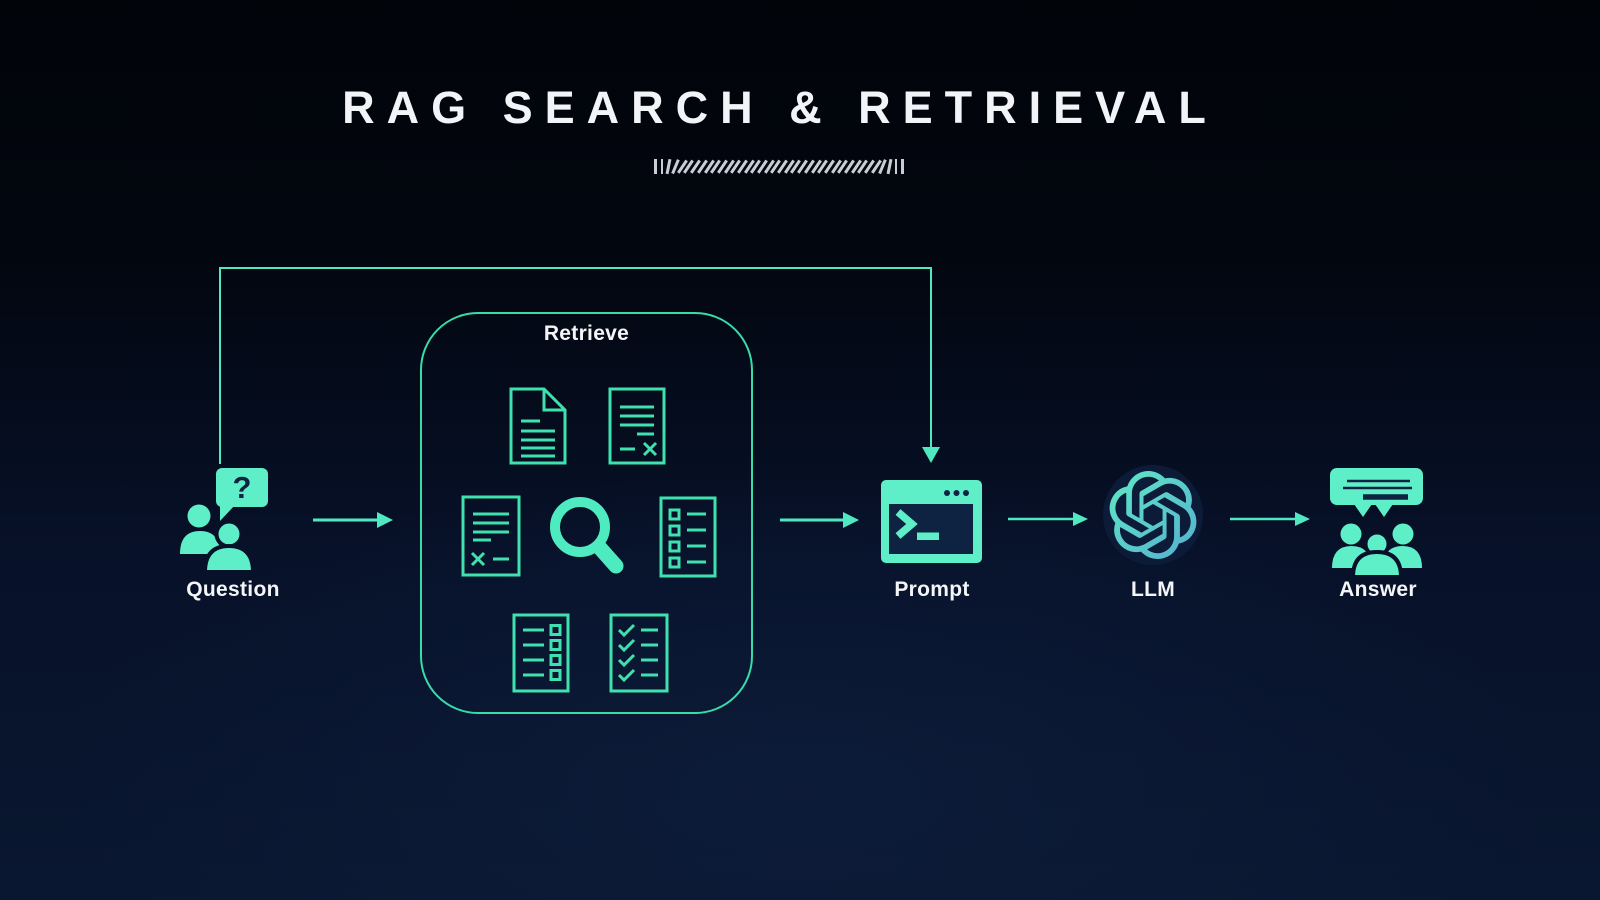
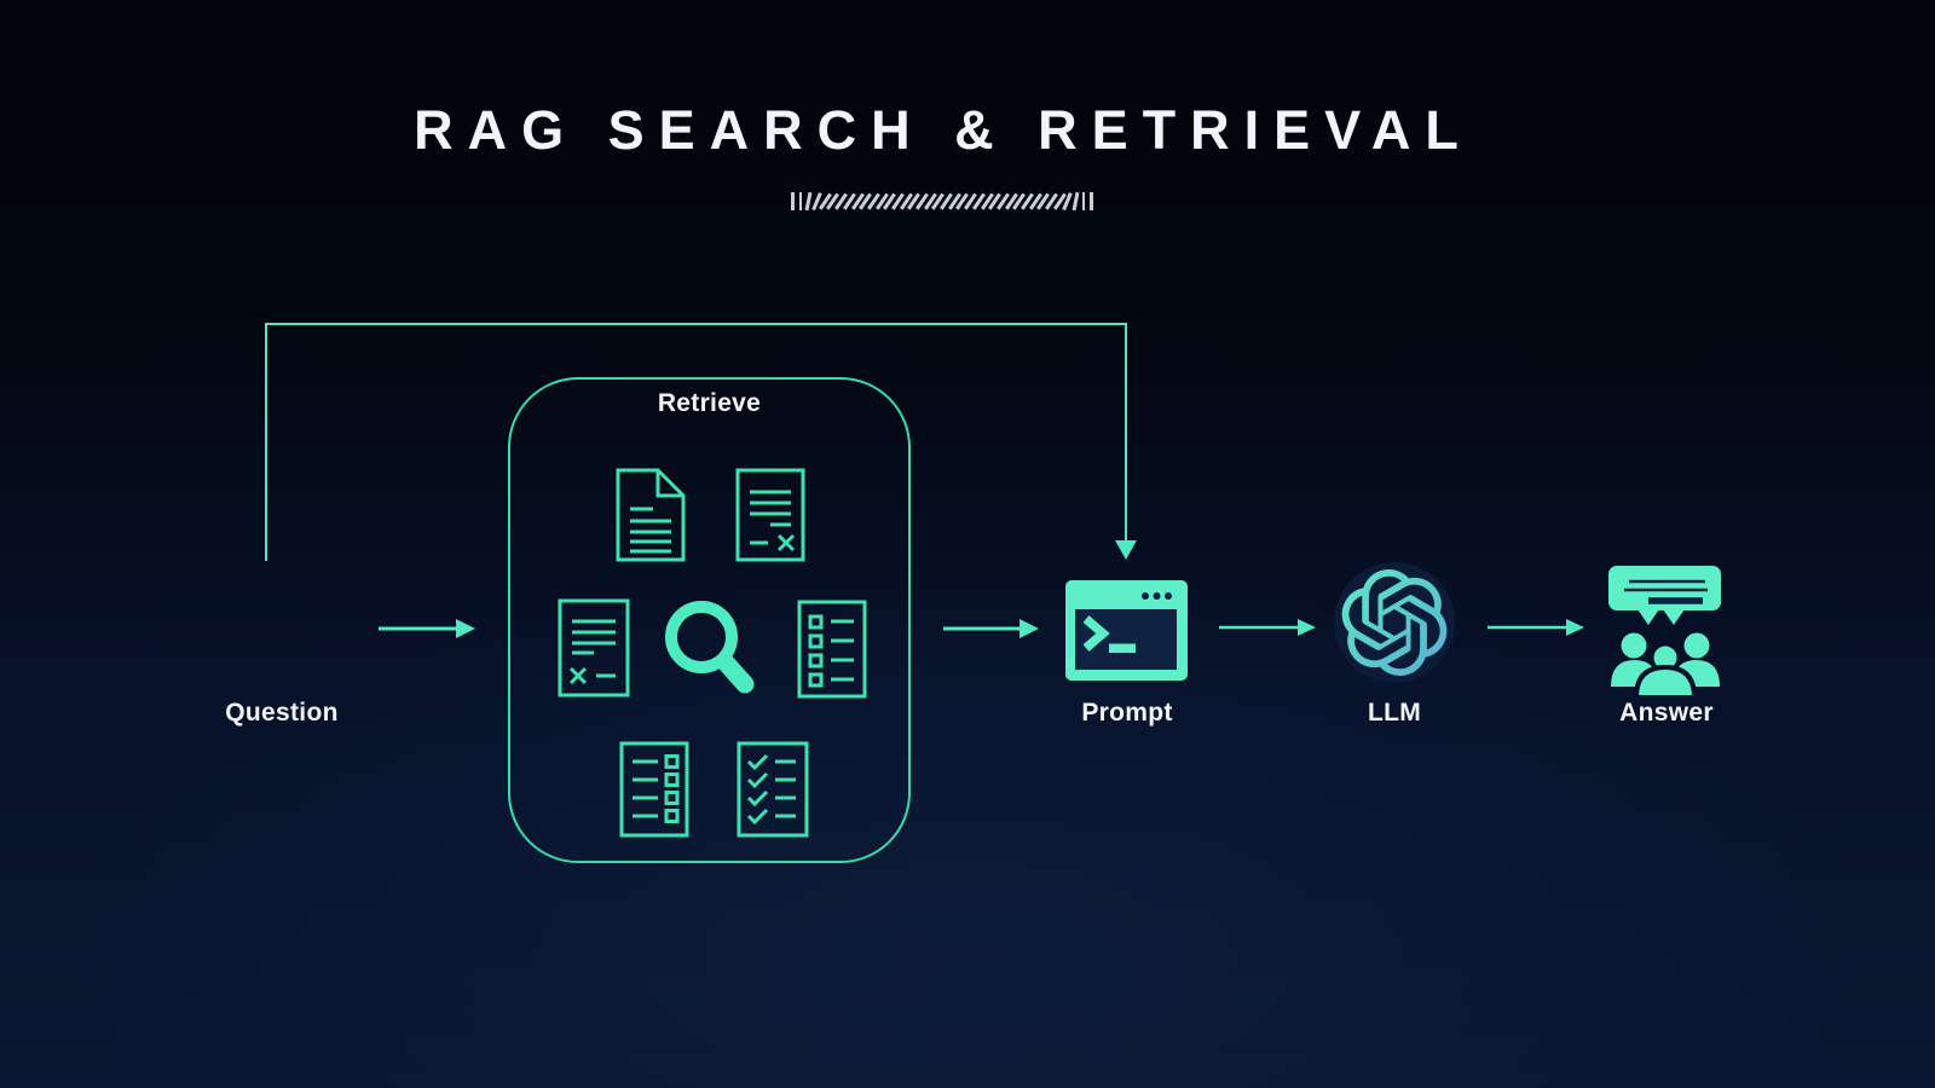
  RAG SEARCH & RETRIEVAL
- ?
  Question
  Retrieve
  Prompt
  LLM
  Answer
